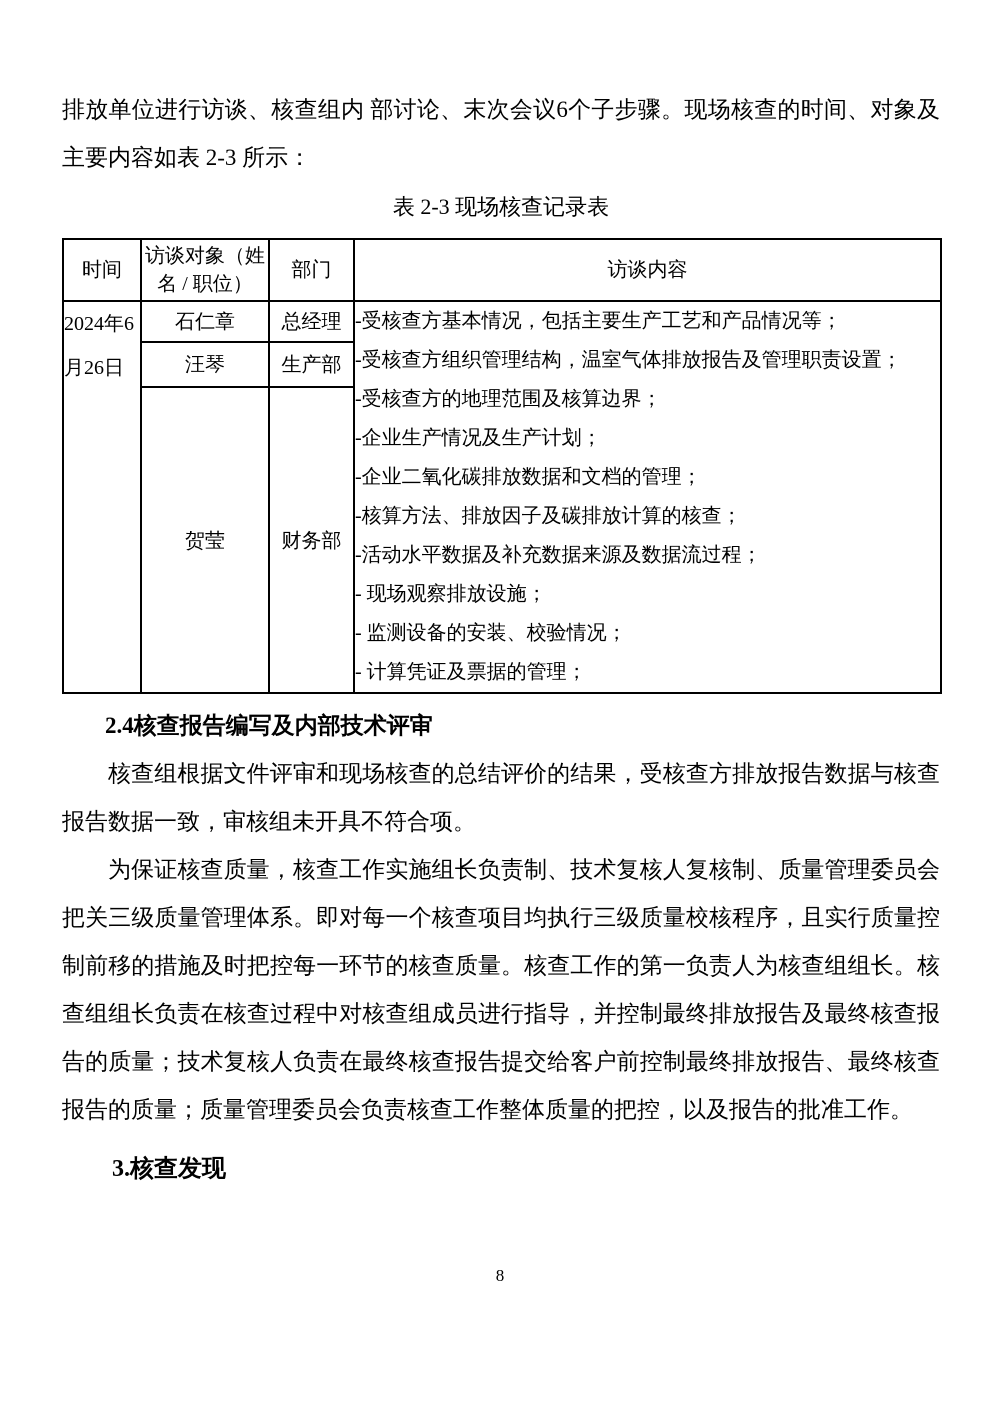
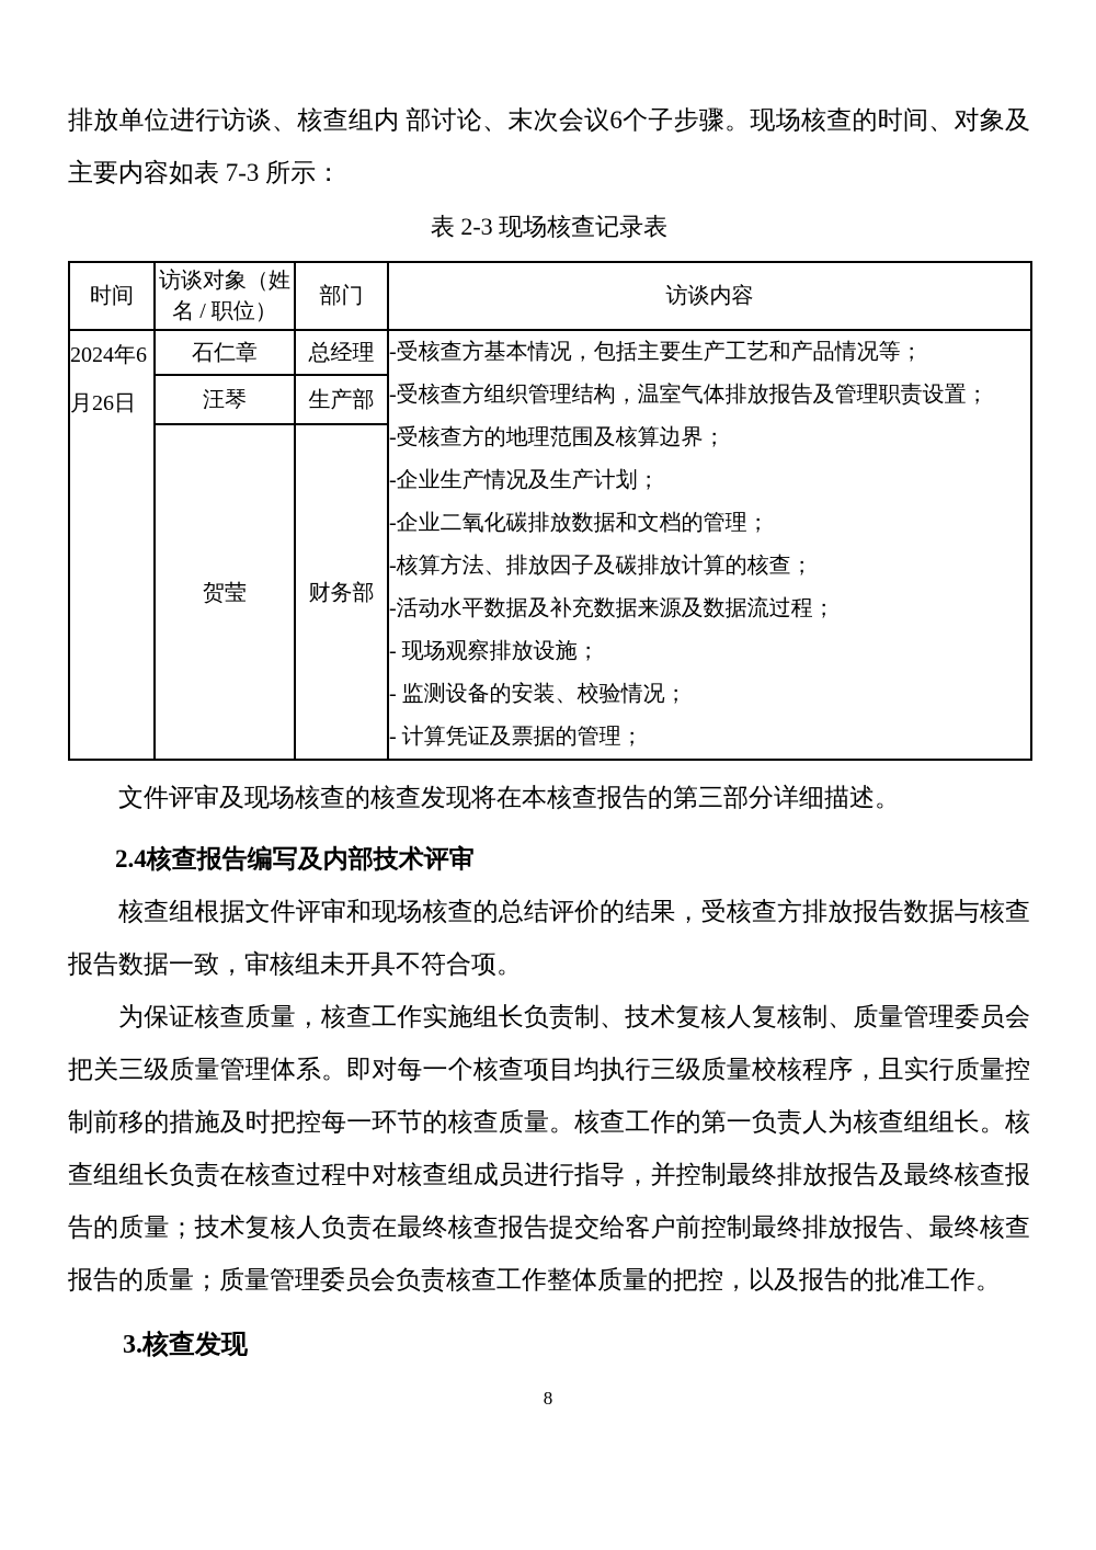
- 排放单位进行访谈、核查组内 部讨论、末次会议6个子步骤。现场核查的时间、对象及主要内容如表 2-3 所示：
+ 排放单位进行访谈、核查组内 部讨论、末次会议6个子步骤。现场核查的时间、对象及主要内容如表 7-3 所示：
  表 2-3 现场核查记录表
  时间	访谈对象（姓名 / 职位）	部门	访谈内容
  2024年6 月26日	石仁章	总经理	-受核查方基本情况，包括主要生产工艺和产品情况等； -受核查方组织管理结构，温室气体排放报告及管理职责设置； -受核查方的地理范围及核算边界； -企业生产情况及生产计划； -企业二氧化碳排放数据和文档的管理； -核算方法、排放因子及碳排放计算的核查； -活动水平数据及补充数据来源及数据流过程； - 现场观察排放设施； - 监测设备的安装、校验情况； - 计算凭证及票据的管理；
  汪琴	生产部
  贺莹	财务部
+ 文件评审及现场核查的核查发现将在本核查报告的第三部分详细描述。
  2.4核查报告编写及内部技术评审
  核查组根据文件评审和现场核查的总结评价的结果，受核查方排放报告数据与核查报告数据一致，审核组未开具不符合项。
  为保证核查质量，核查工作实施组长负责制、技术复核人复核制、质量管理委员会把关三级质量管理体系。即对每一个核查项目均执行三级质量校核程序，且实行质量控制前移的措施及时把控每一环节的核查质量。核查工作的第一负责人为核查组组长。核查组组长负责在核查过程中对核查组成员进行指导，并控制最终排放报告及最终核查报告的质量；技术复核人负责在最终核查报告提交给客户前控制最终排放报告、最终核查报告的质量；质量管理委员会负责核查工作整体质量的把控，以及报告的批准工作。
  3.核查发现
  8
